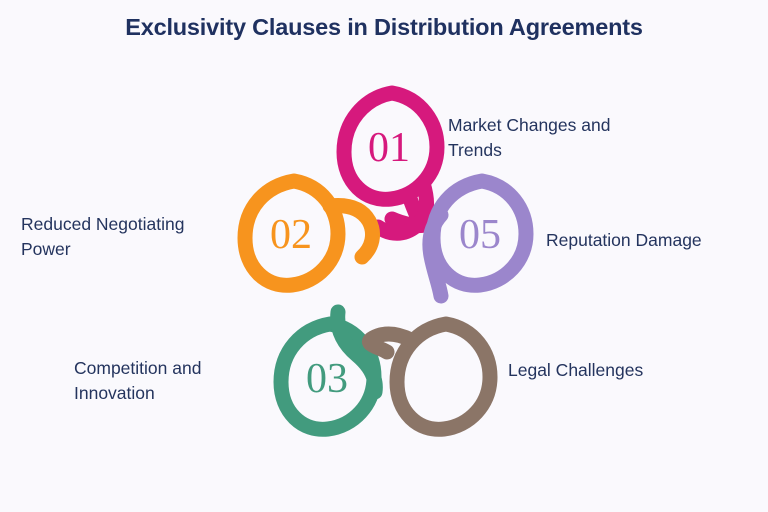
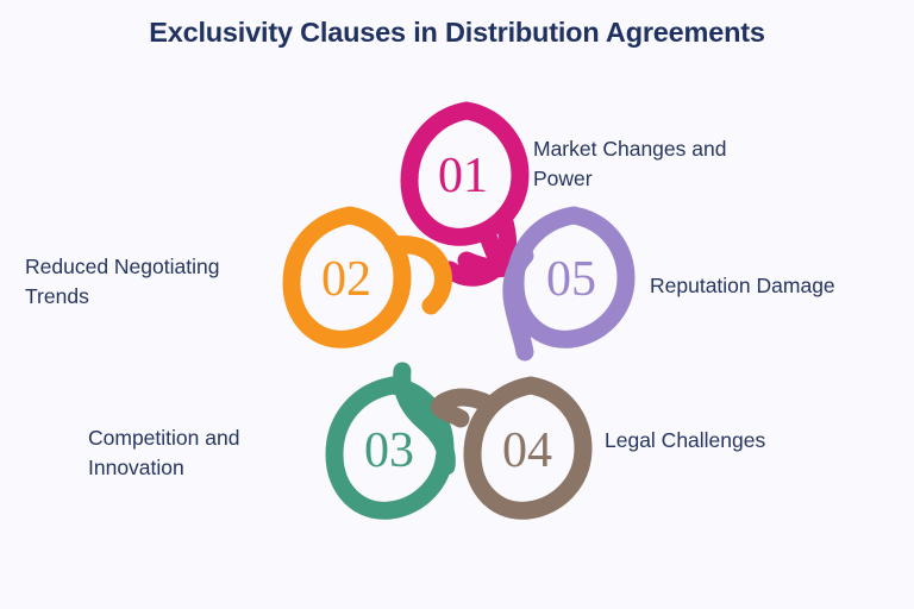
  Exclusivity Clauses in Distribution Agreements
  01
  02
  05
  03
+ 04
  Market Changes and
- Trends
+ Power
  Reduced Negotiating
- Power
+ Trends
  Reputation Damage
  Competition and
  Innovation
  Legal Challenges
